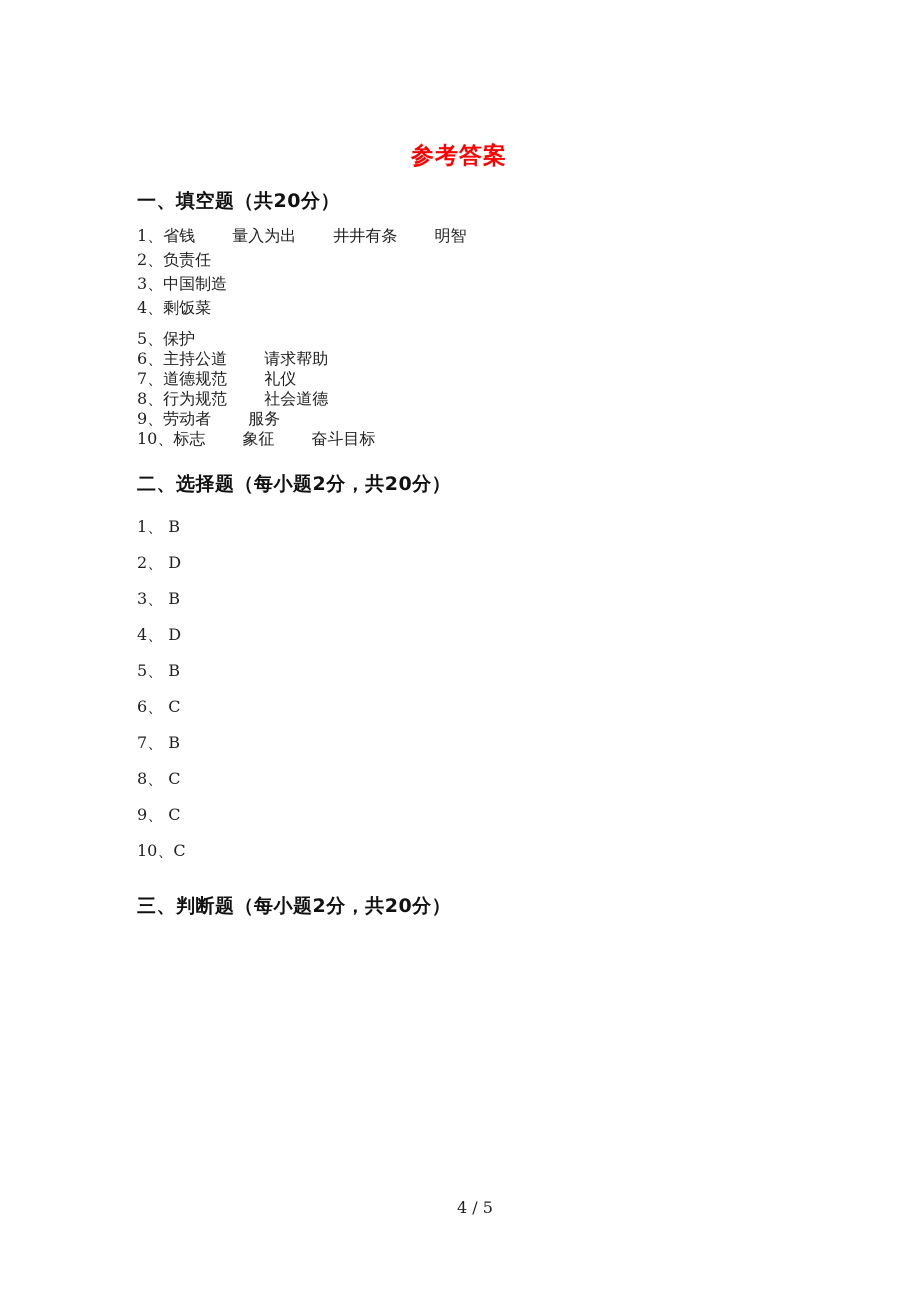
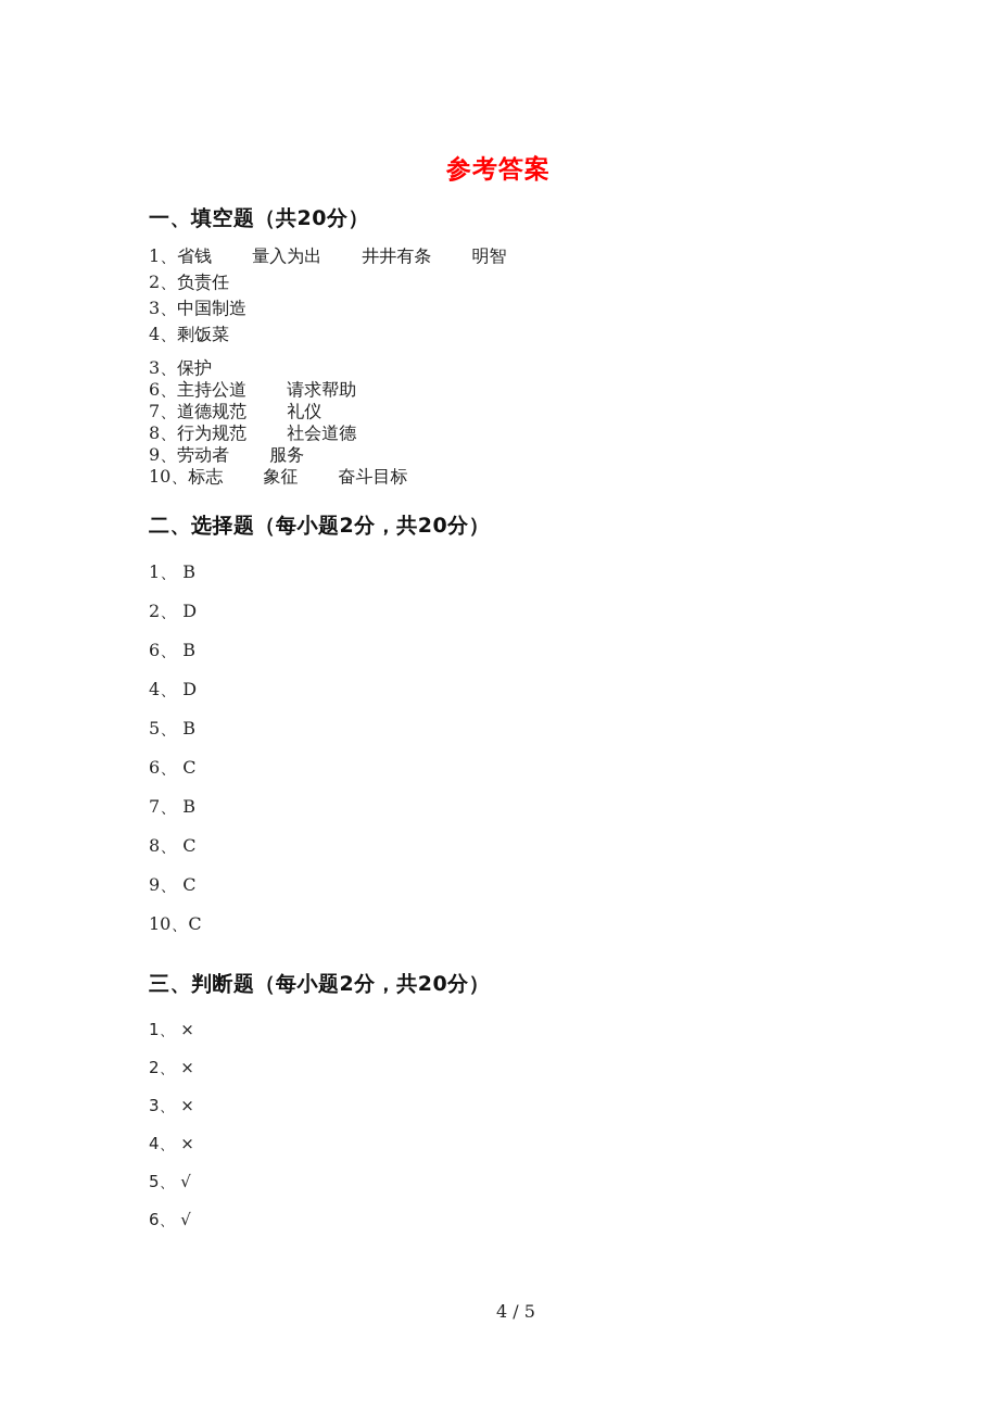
  参考答案
  一、填空题（共20分）
  1、省钱 量入为出 井井有条 明智
  2、负责任
  3、中国制造
  4、剩饭菜
- 5、保护
+ 3、保护
  6、主持公道 请求帮助
  7、道德规范 礼仪
  8、行为规范 社会道德
  9、劳动者 服务
  10、标志 象征 奋斗目标
  二、选择题（每小题2分，共20分）
  1、 B
  2、 D
- 3、 B
+ 6、 B
  4、 D
  5、 B
  6、 C
  7、 B
  8、 C
  9、 C
  10、C
  三、判断题（每小题2分，共20分）
+ 1、 ×
+ 2、 ×
+ 3、 ×
+ 4、 ×
+ 5、 √
+ 6、 √
  4 / 5
